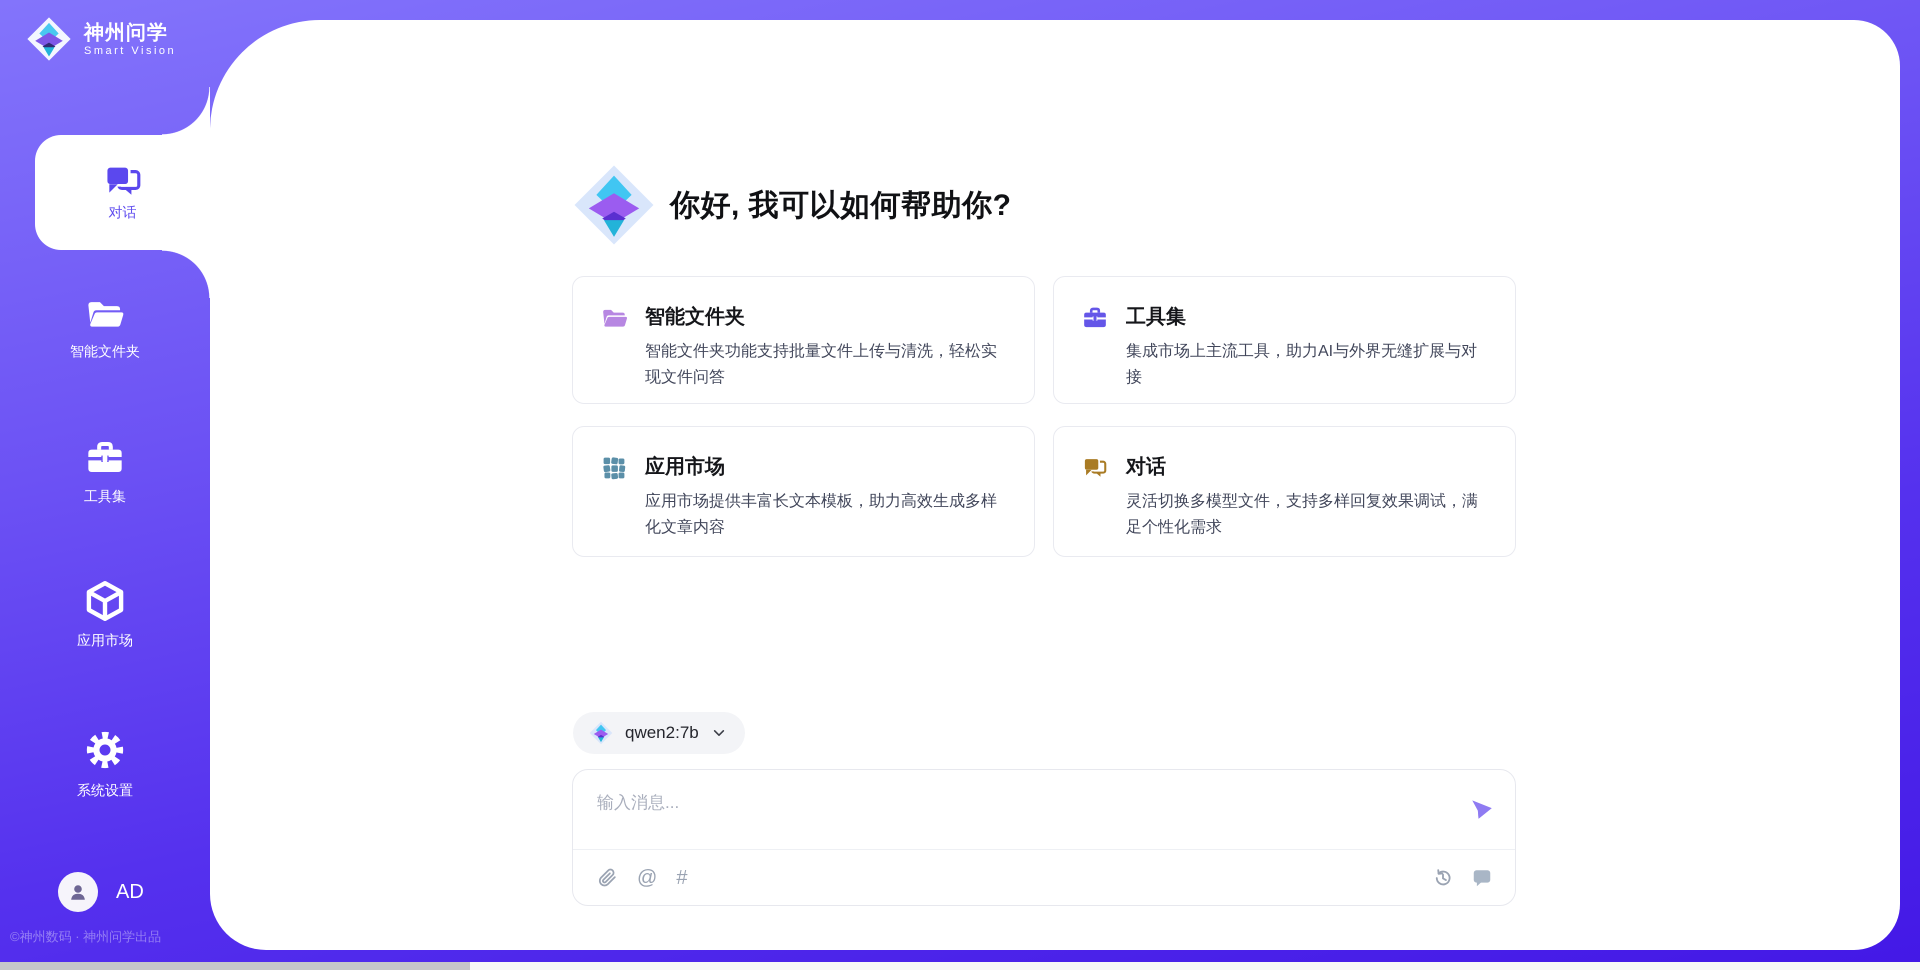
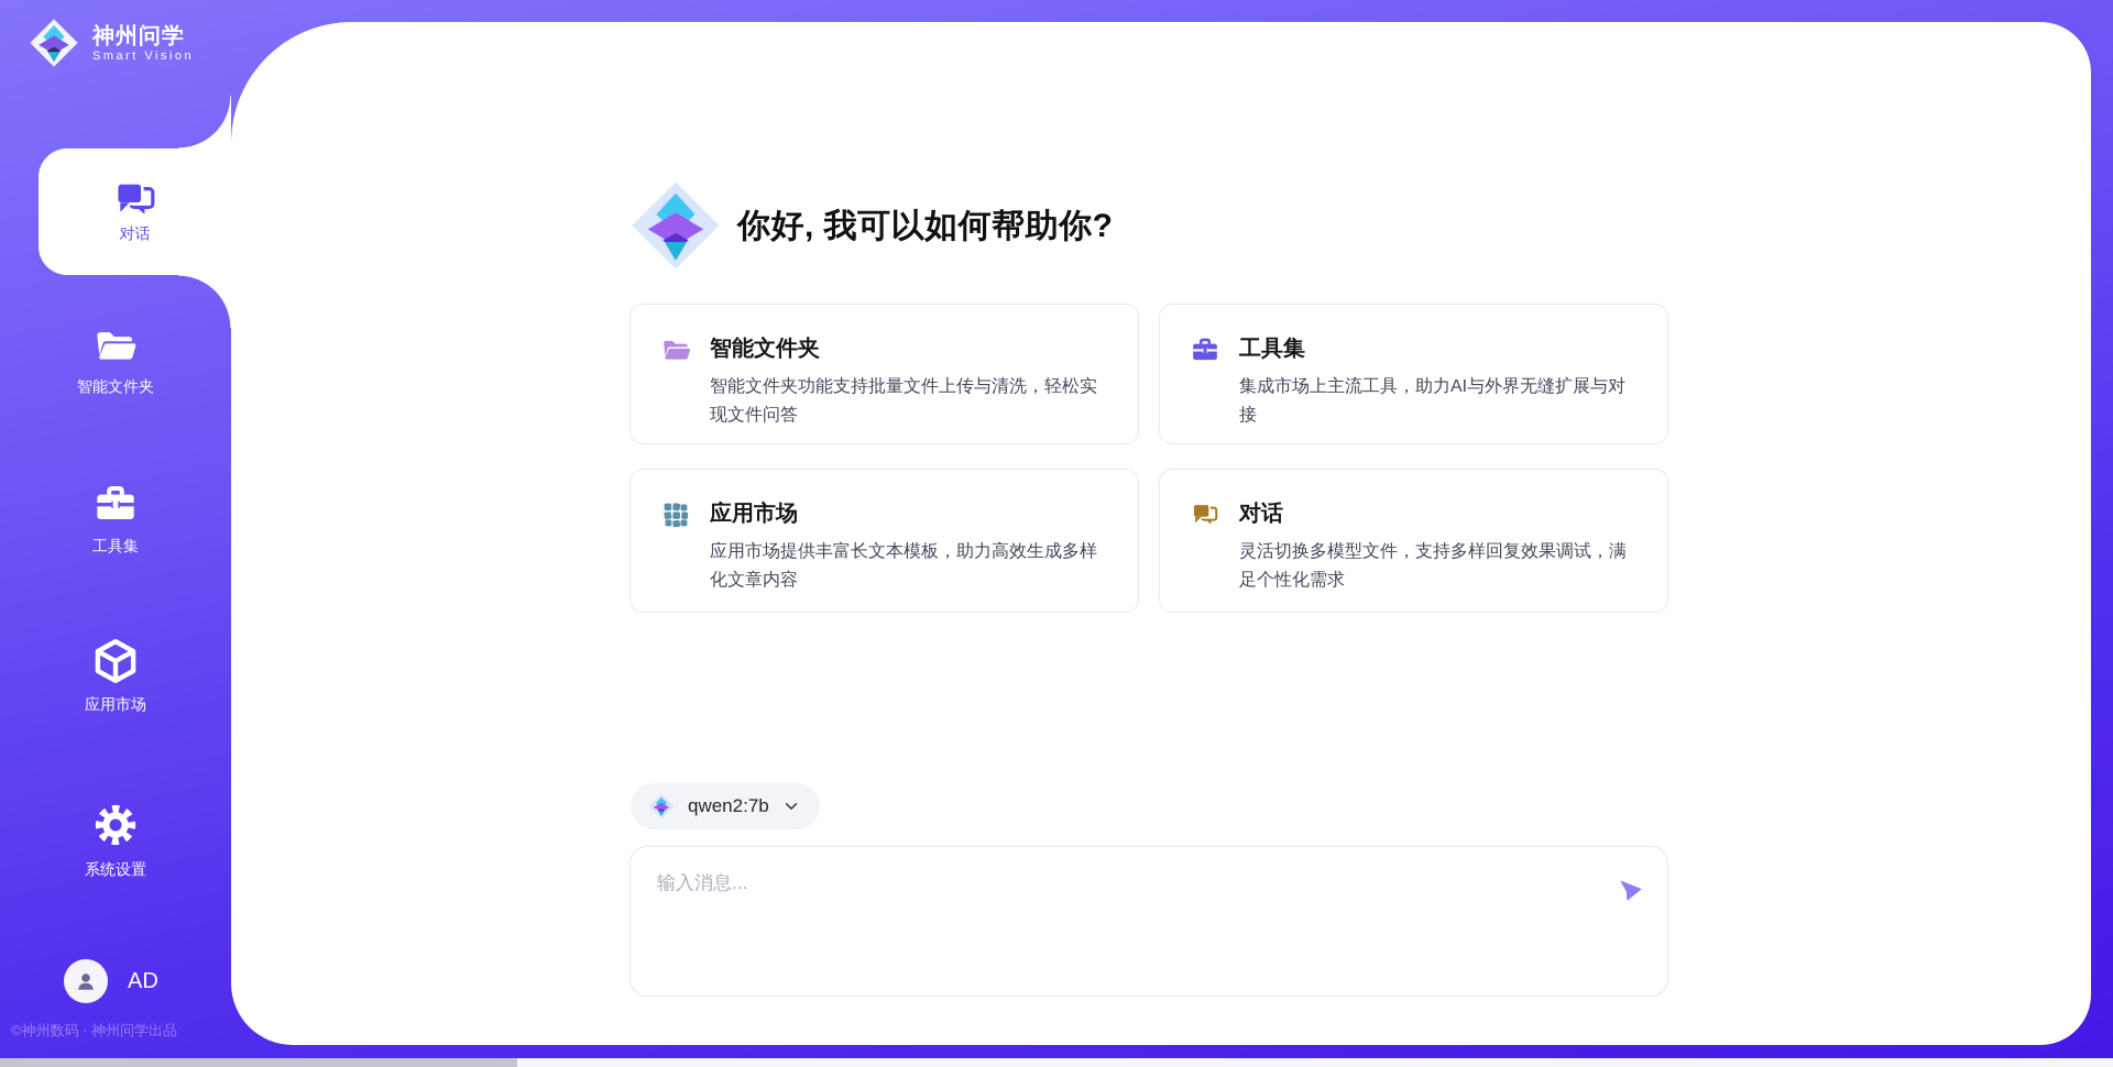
  神州问学
  Smart Vision
  对话
  智能文件夹
  工具集
  应用市场
  系统设置
  AD
  ©神州数码 · 神州问学出品
  你好, 我可以如何帮助你?
  智能文件夹
  智能文件夹功能支持批量文件上传与清洗，轻松实现文件问答
  工具集
  集成市场上主流工具，助力AI与外界无缝扩展与对接
  应用市场
  应用市场提供丰富长文本模板，助力高效生成多样化文章内容
  对话
  灵活切换多模型文件，支持多样回复效果调试，满足个性化需求
  qwen2:7b
  输入消息...
- @
- #
